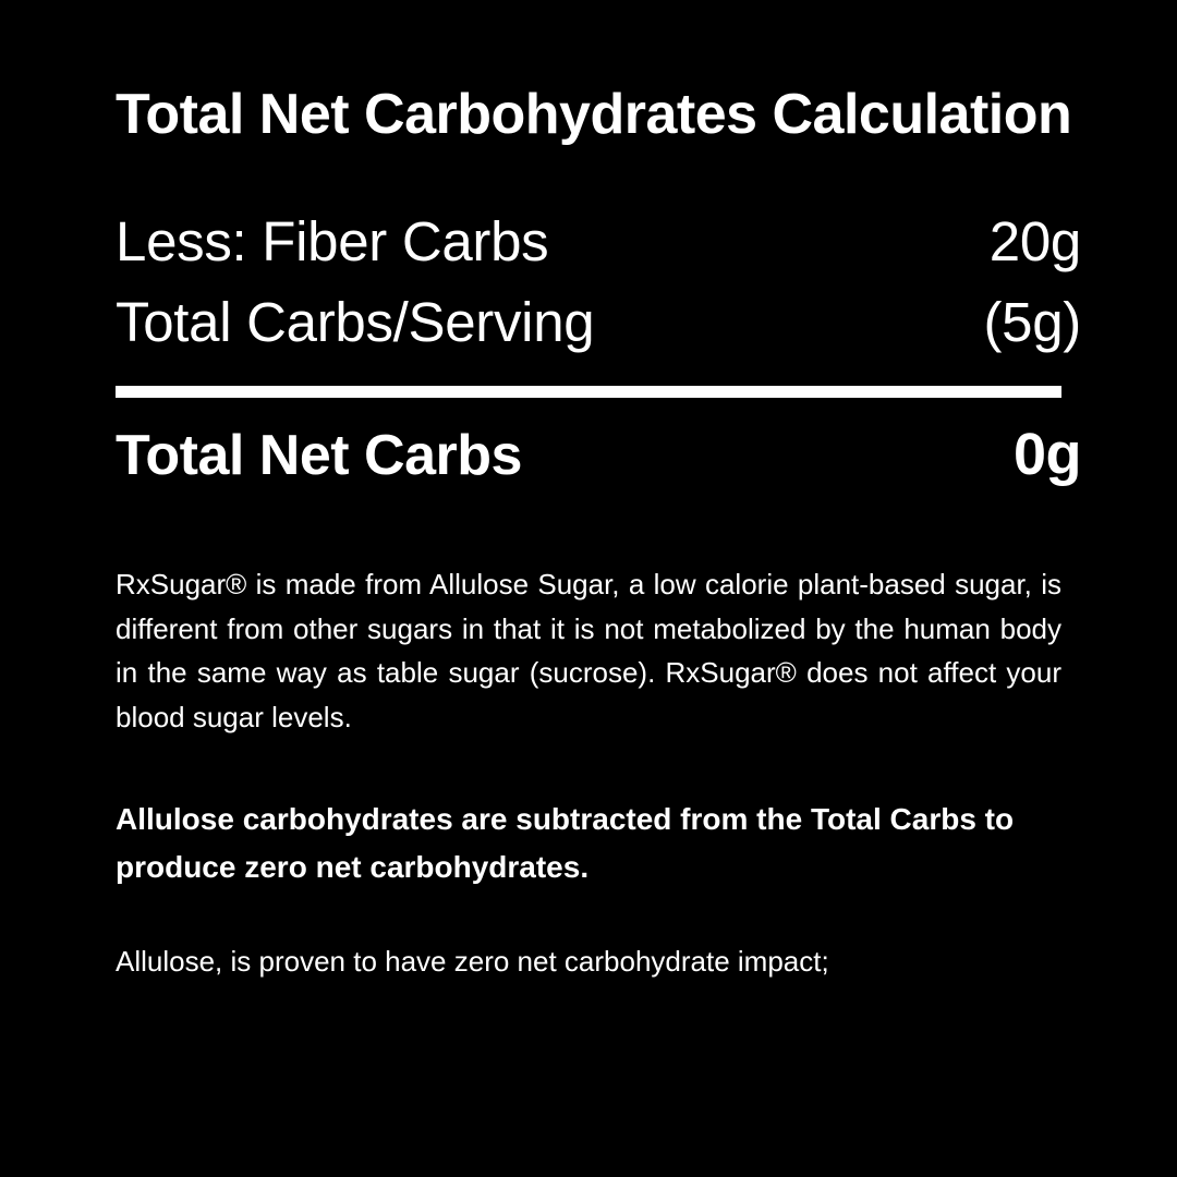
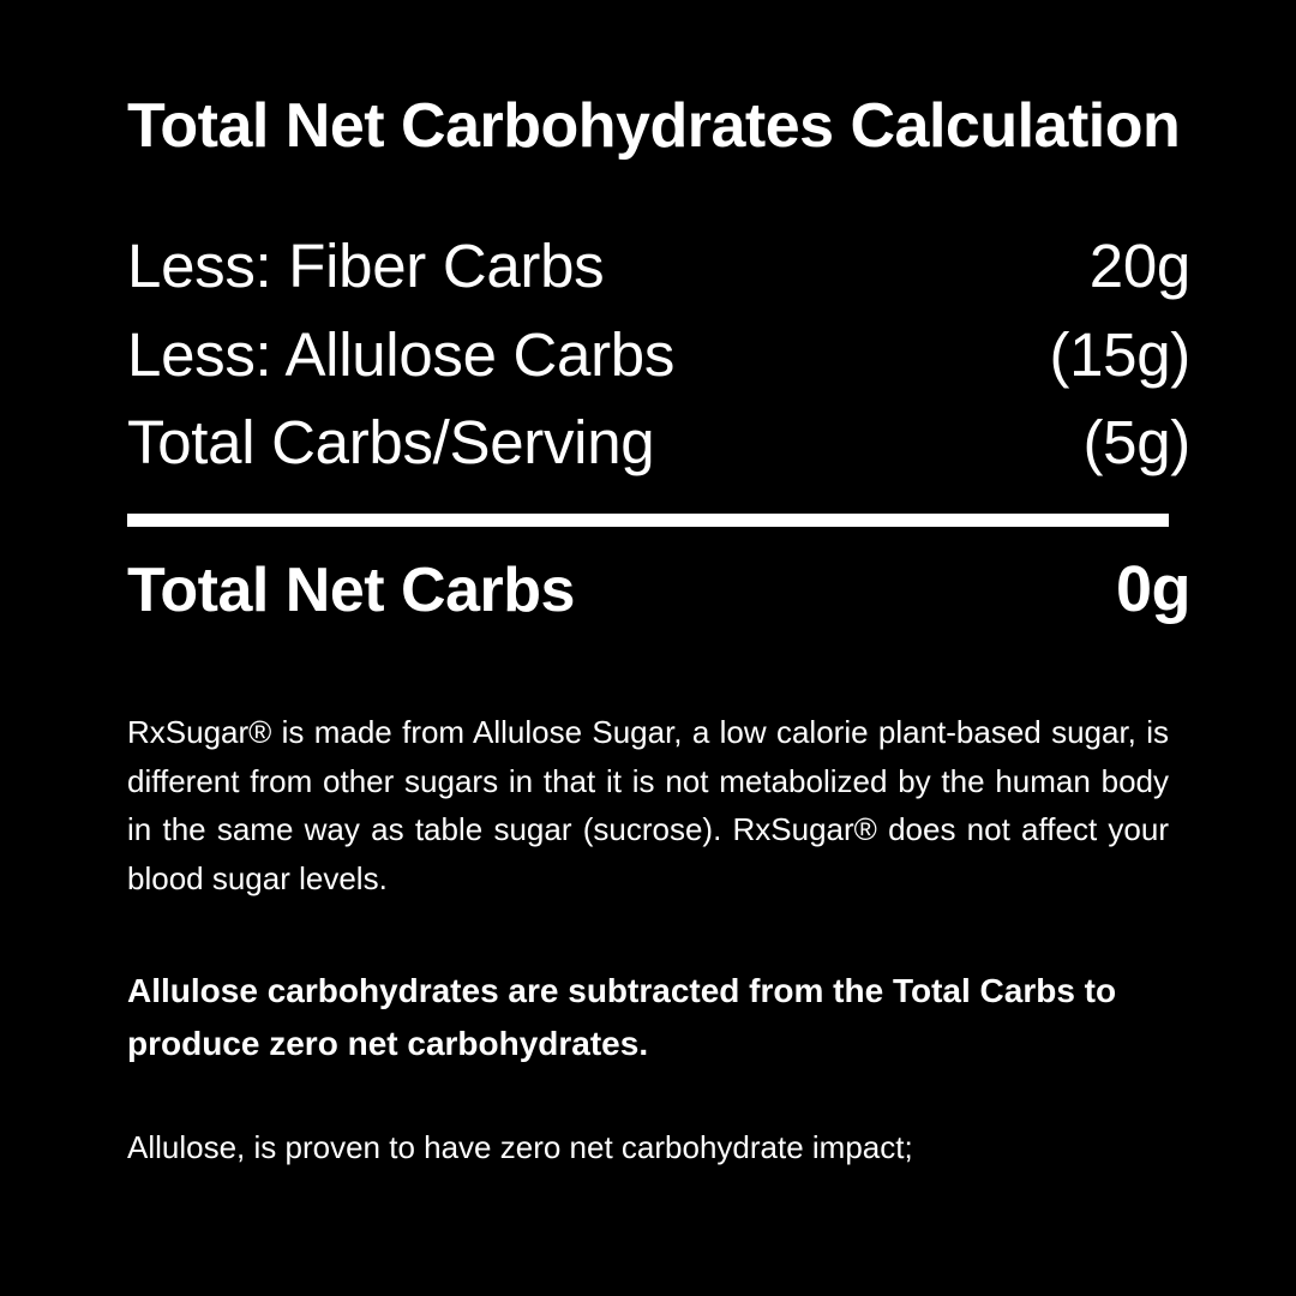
  Total Net Carbohydrates Calculation
  Less: Fiber Carbs
  20g
+ Less: Allulose Carbs
+ (15g)
  Total Carbs/Serving
  (5g)
  Total Net Carbs
  0g
  RxSugar® is made from Allulose Sugar, a low calorie plant-based sugar, is different from other sugars in that it is not metabolized by the human body in the same way as table sugar (sucrose). RxSugar® does not affect your blood sugar levels.
  Allulose carbohydrates are subtracted from the Total Carbs to produce zero net carbohydrates.
  Allulose, is proven to have zero net carbohydrate impact;
